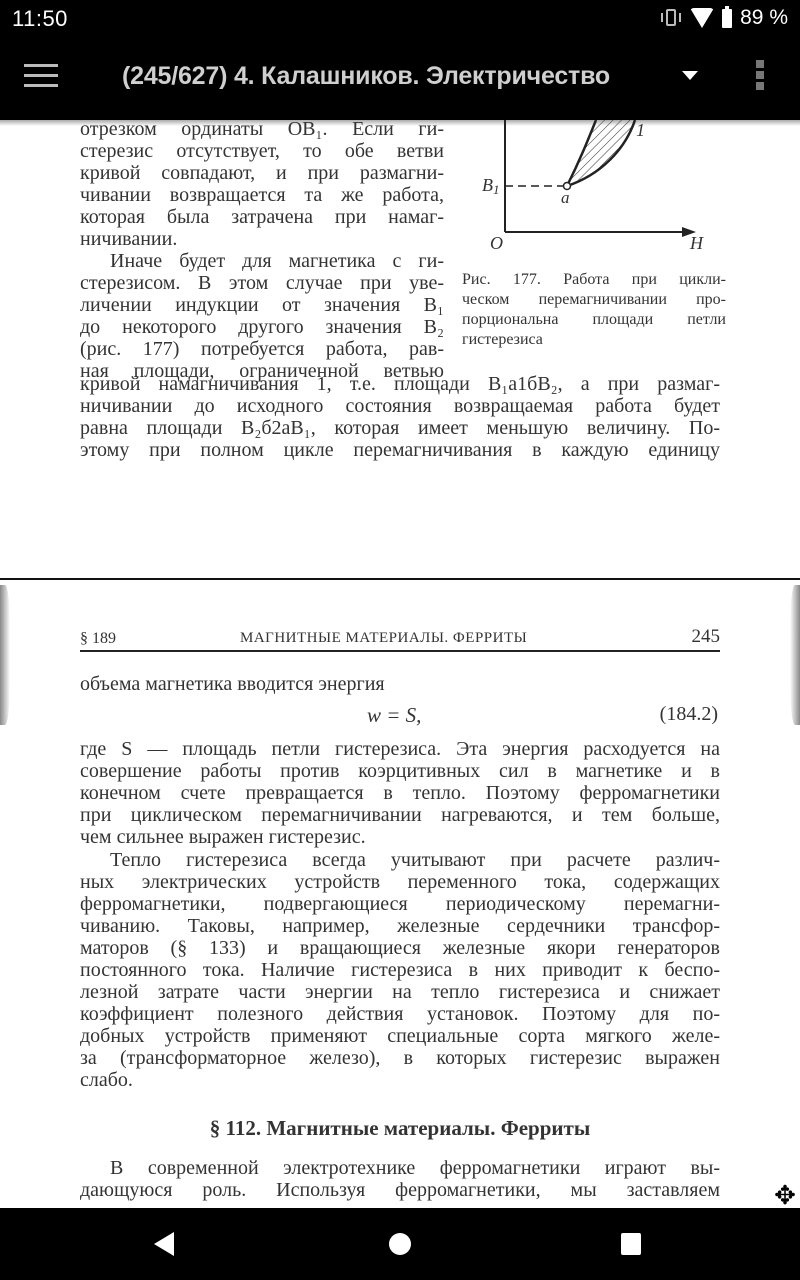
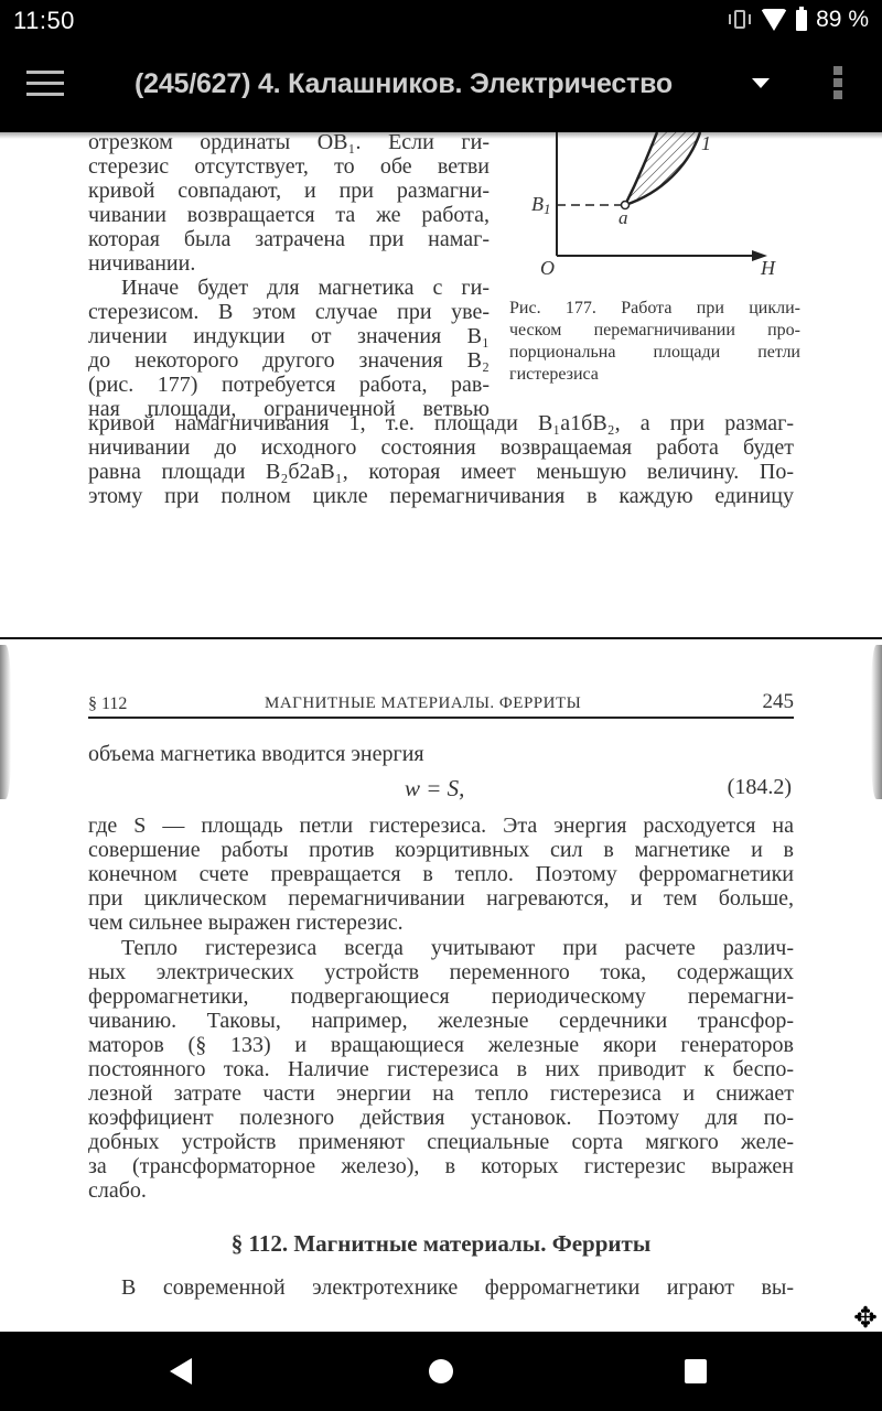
  11:50
  89 %
  (245/627) 4. Калашников. Электричество
  отрезком ординаты OB₁. Если ги-
  стерезис отсутствует, то обе ветви
  кривой совпадают, и при размагни-
  чивании возвращается та же работа,
  которая была затрачена при намаг-
  ничивании.
  Иначе будет для магнетика с ги-
  стерезисом. В этом случае при уве-
  личении индукции от значения B₁
  до некоторого другого значения B₂
  (рис. 177) потребуется работа, рав-
  ная площади, ограниченной ветвью
  B1
  a
  1
  O
  H
  Рис. 177. Работа при цикли-
  ческом перемагничивании про-
  порциональна площади петли
  гистерезиса
  кривой намагничивания 1, т.е. площади B₁a1бB₂, а при размаг-
  ничивании до исходного состояния возвращаемая работа будет
  равна площади B₂б2aB₁, которая имеет меньшую величину. По-
  этому при полном цикле перемагничивания в каждую единицу
- § 189
+ § 112
  МАГНИТНЫЕ МАТЕРИАЛЫ. ФЕРРИТЫ
  245
  объема магнетика вводится энергия
  w = S,
  (184.2)
  где S — площадь петли гистерезиса. Эта энергия расходуется на
  совершение работы против коэрцитивных сил в магнетике и в
  конечном счете превращается в тепло. Поэтому ферромагнетики
  при циклическом перемагничивании нагреваются, и тем больше,
  чем сильнее выражен гистерезис.
  Тепло гистерезиса всегда учитывают при расчете различ-
  ных электрических устройств переменного тока, содержащих
  ферромагнетики, подвергающиеся периодическому перемагни-
  чиванию. Таковы, например, железные сердечники трансфор-
  маторов (§ 133) и вращающиеся железные якори генераторов
  постоянного тока. Наличие гистерезиса в них приводит к беспо-
  лезной затрате части энергии на тепло гистерезиса и снижает
  коэффициент полезного действия установок. Поэтому для по-
  добных устройств применяют специальные сорта мягкого желе-
  за (трансформаторное железо), в которых гистерезис выражен
  слабо.
  § 112. Магнитные материалы. Ферриты
  В современной электротехнике ферромагнетики играют вы-
- дающуюся роль. Используя ферромагнетики, мы заставляем
  ✥
